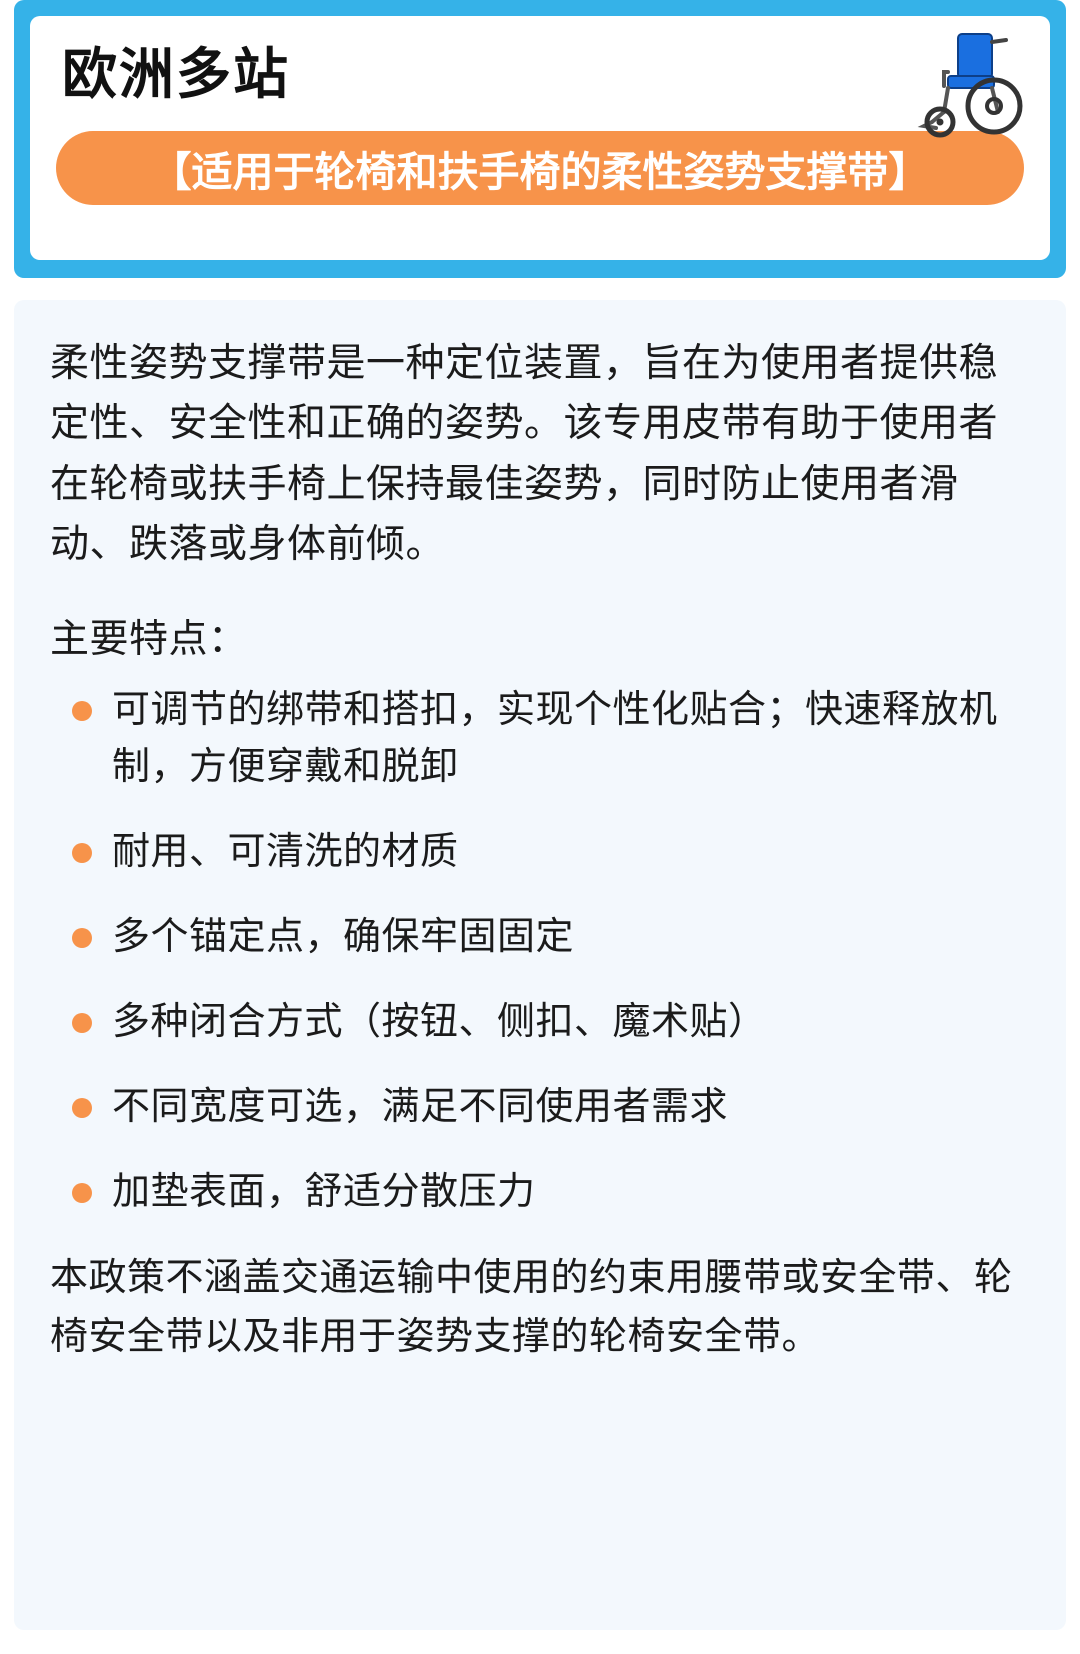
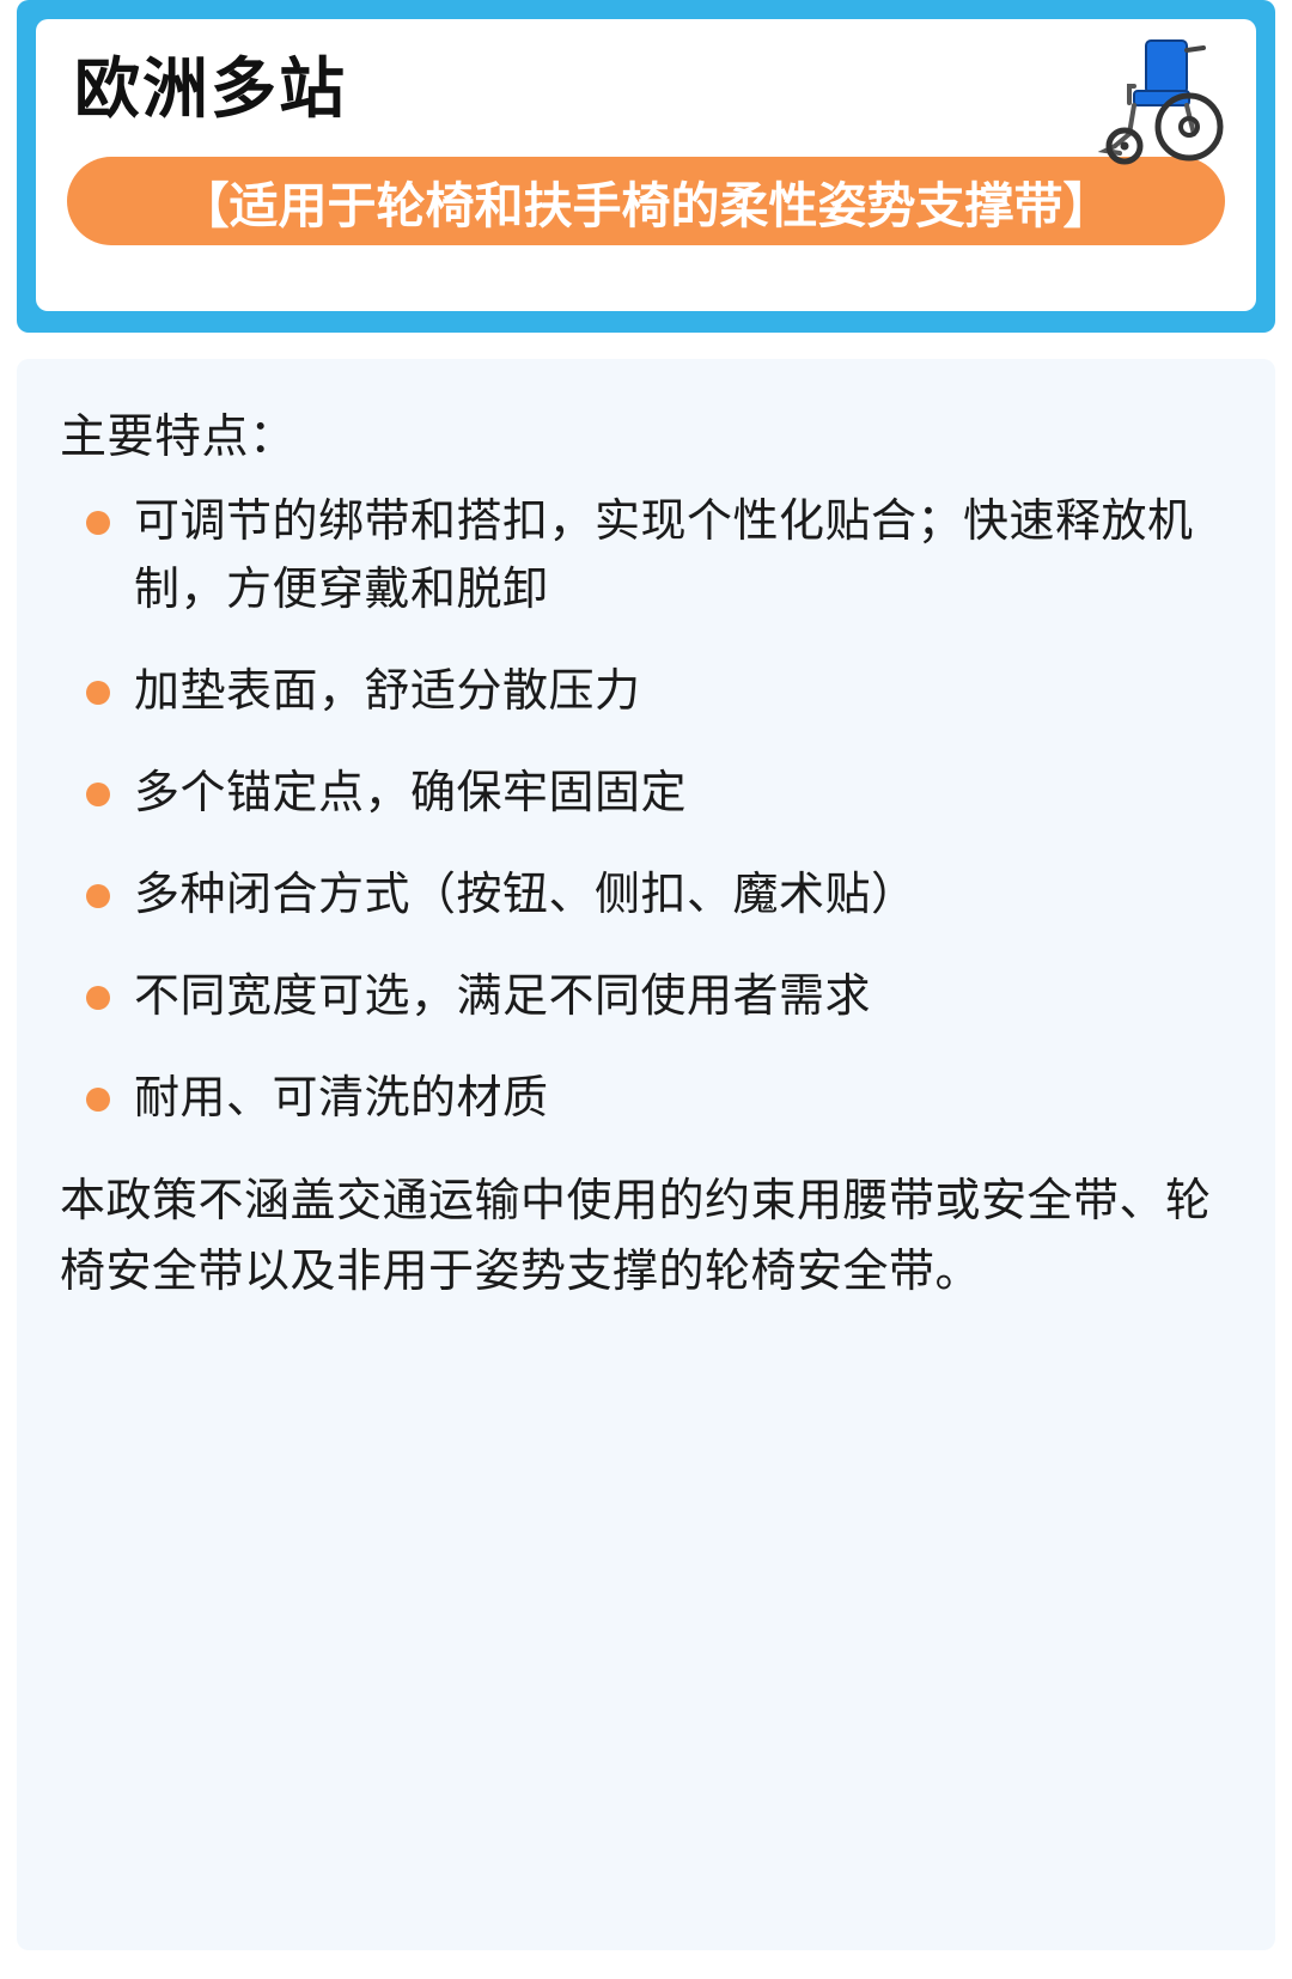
  欧洲多站
  【适用于轮椅和扶手椅的柔性姿势支撑带】
- 柔性姿势支撑带是一种定位装置，旨在为使用者提供稳定性、安全性和正确的姿势。该专用皮带有助于使用者在轮椅或扶手椅上保持最佳姿势，同时防止使用者滑动、跌落或身体前倾。
  主要特点：
  可调节的绑带和搭扣，实现个性化贴合；快速释放机制，方便穿戴和脱卸
- 耐用、可清洗的材质
+ 加垫表面，舒适分散压力
  多个锚定点，确保牢固固定
  多种闭合方式（按钮、侧扣、魔术贴）
  不同宽度可选，满足不同使用者需求
- 加垫表面，舒适分散压力
+ 耐用、可清洗的材质
  本政策不涵盖交通运输中使用的约束用腰带或安全带、轮椅安全带以及非用于姿势支撑的轮椅安全带。
